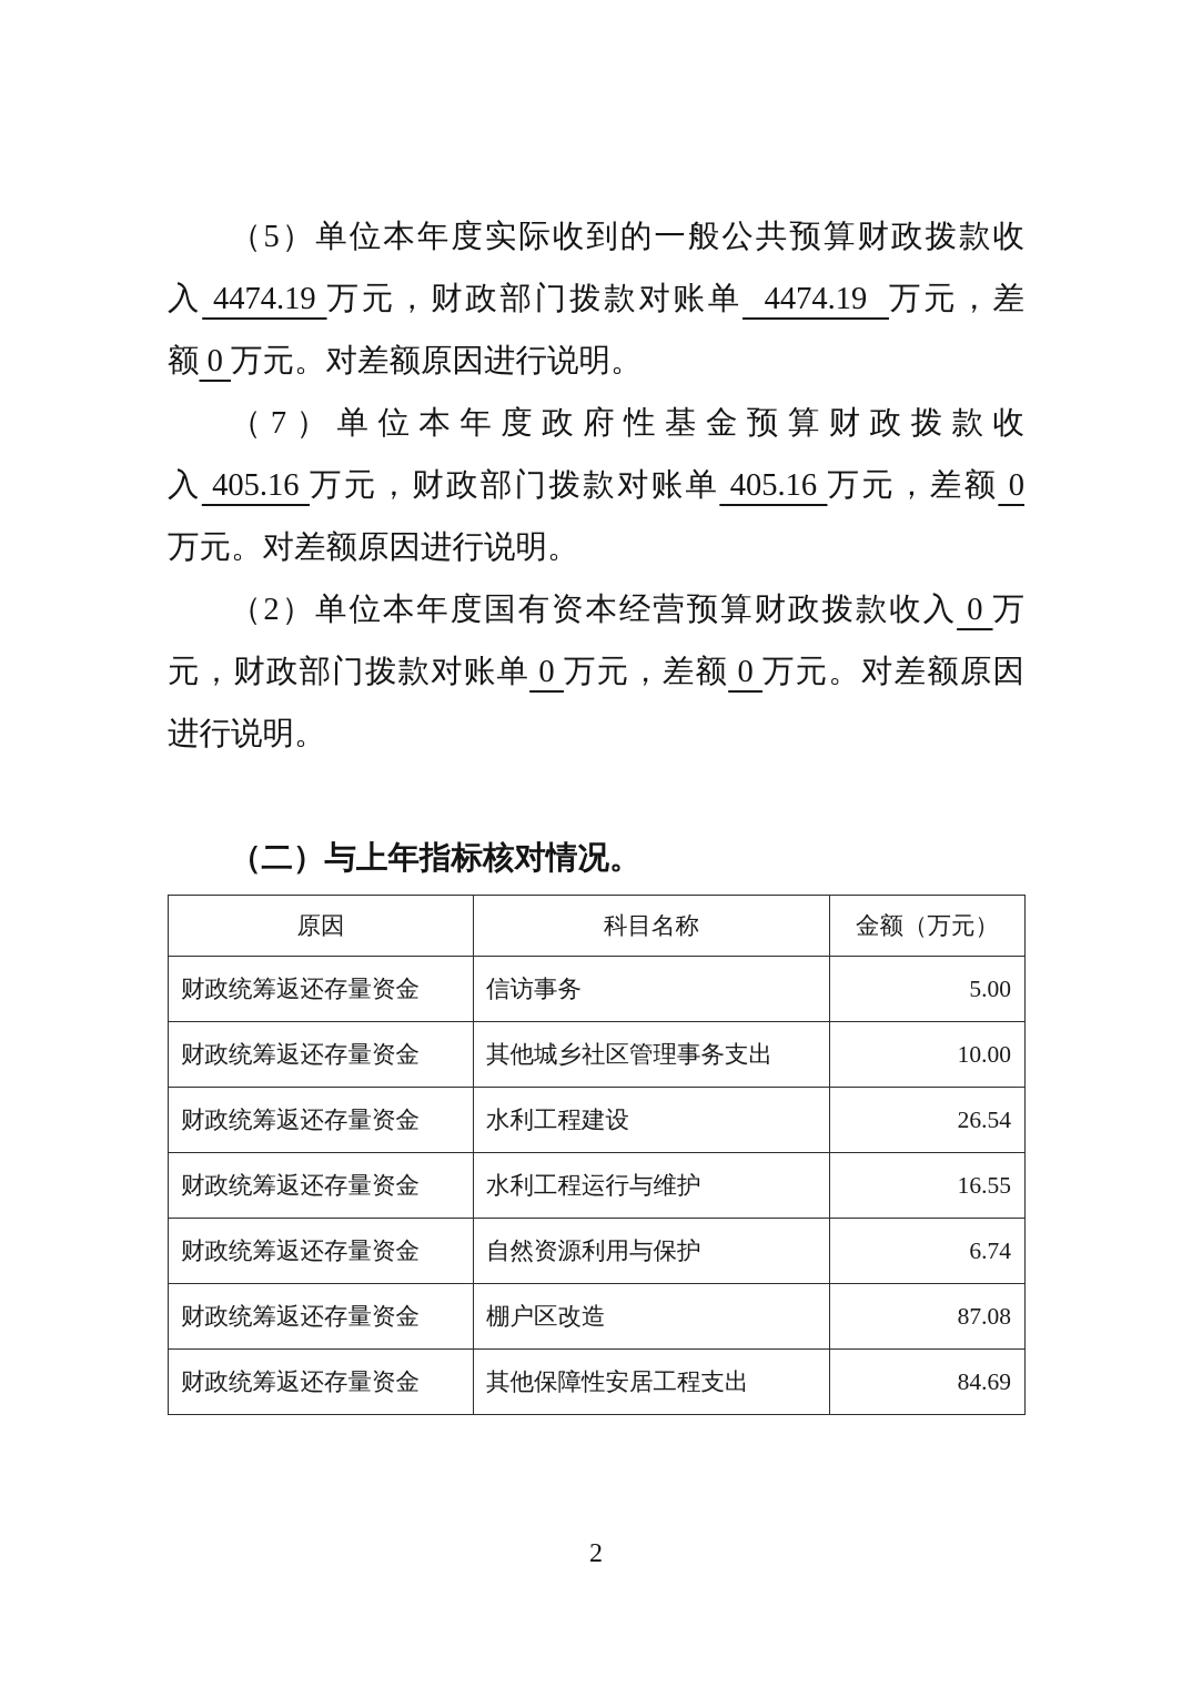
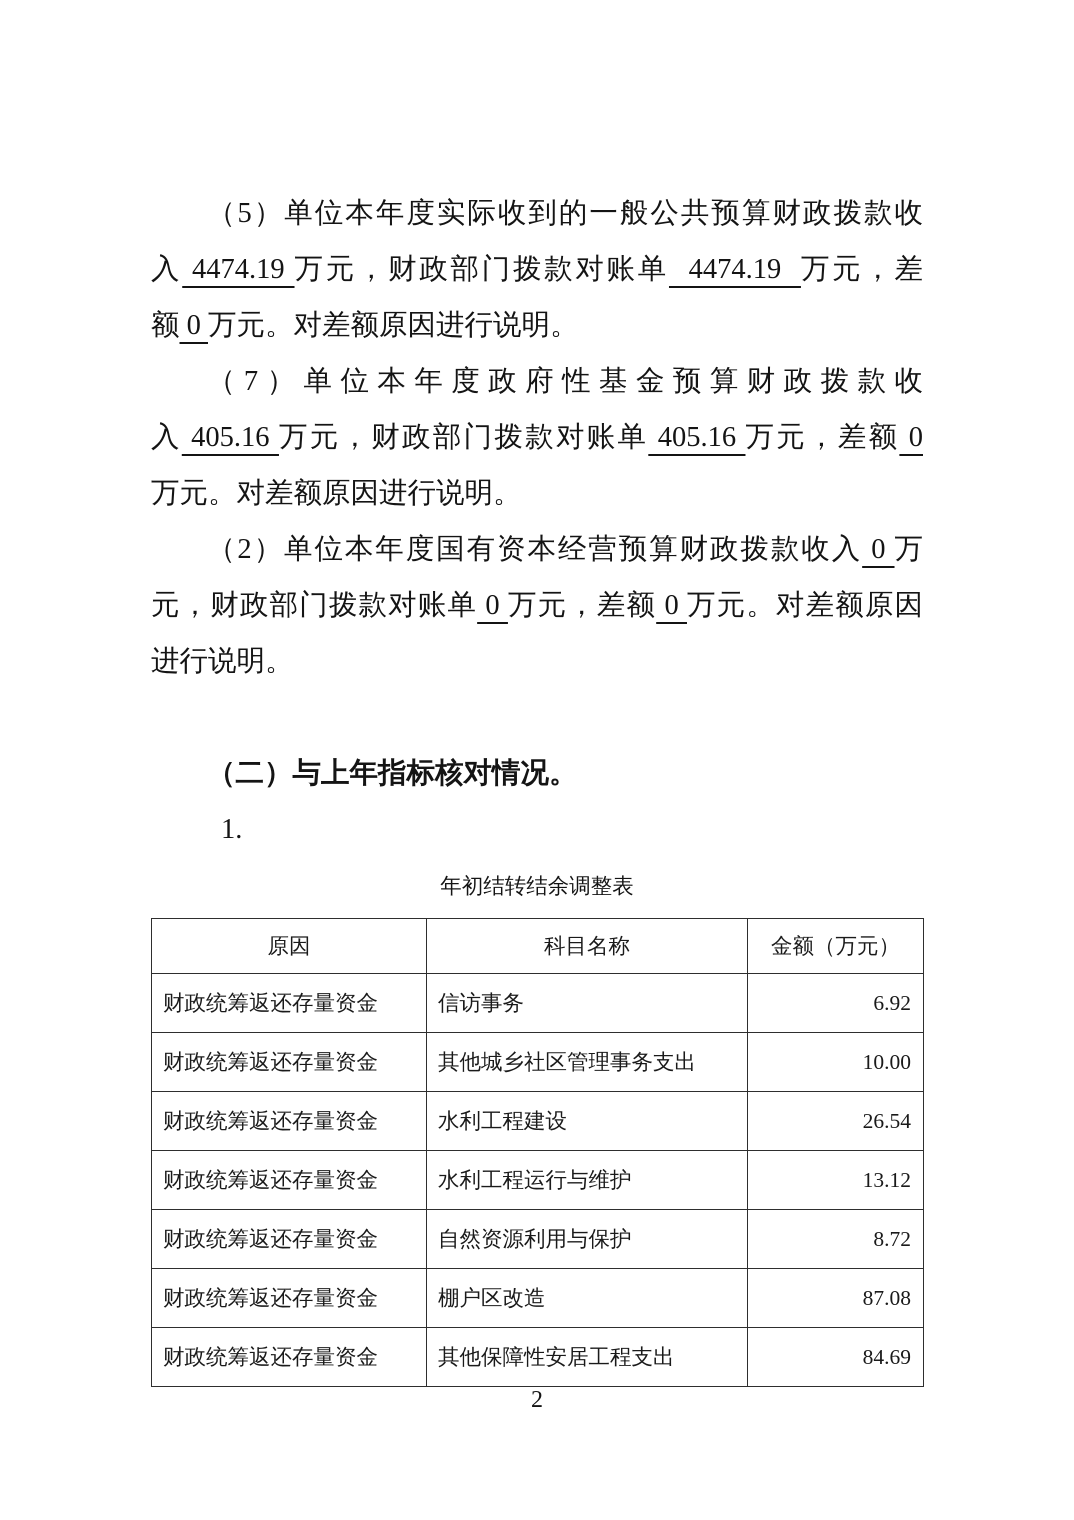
  （5）单位本年度实际收到的一般公共预算财政拨款收
  入 4474.19 万元，财政部门拨款对账单 4474.19 万元，差
  额 0 万元。对差额原因进行说明。
  （7）单位本年度政府性基金预算财政拨款收
  入 405.16 万元，财政部门拨款对账单 405.16 万元，差额 0
  万元。对差额原因进行说明。
  （2）单位本年度国有资本经营预算财政拨款收入 0 万
  元，财政部门拨款对账单 0 万元，差额 0 万元。对差额原因
  进行说明。
  （二）与上年指标核对情况。
+ 1.
+ 年初结转结余调整表
  原因	科目名称	金额（万元）
- 财政统筹返还存量资金	信访事务	5.00
+ 财政统筹返还存量资金	信访事务	6.92
  财政统筹返还存量资金	其他城乡社区管理事务支出	10.00
  财政统筹返还存量资金	水利工程建设	26.54
- 财政统筹返还存量资金	水利工程运行与维护	16.55
+ 财政统筹返还存量资金	水利工程运行与维护	13.12
- 财政统筹返还存量资金	自然资源利用与保护	6.74
+ 财政统筹返还存量资金	自然资源利用与保护	8.72
  财政统筹返还存量资金	棚户区改造	87.08
  财政统筹返还存量资金	其他保障性安居工程支出	84.69
  2
